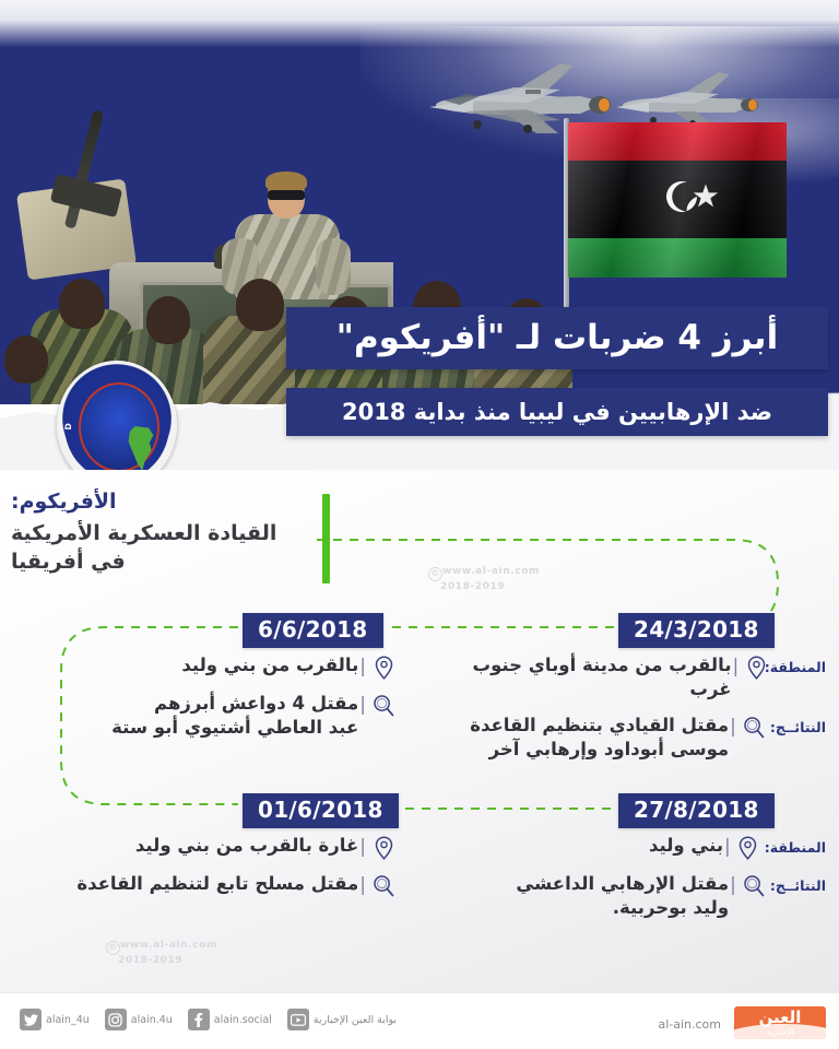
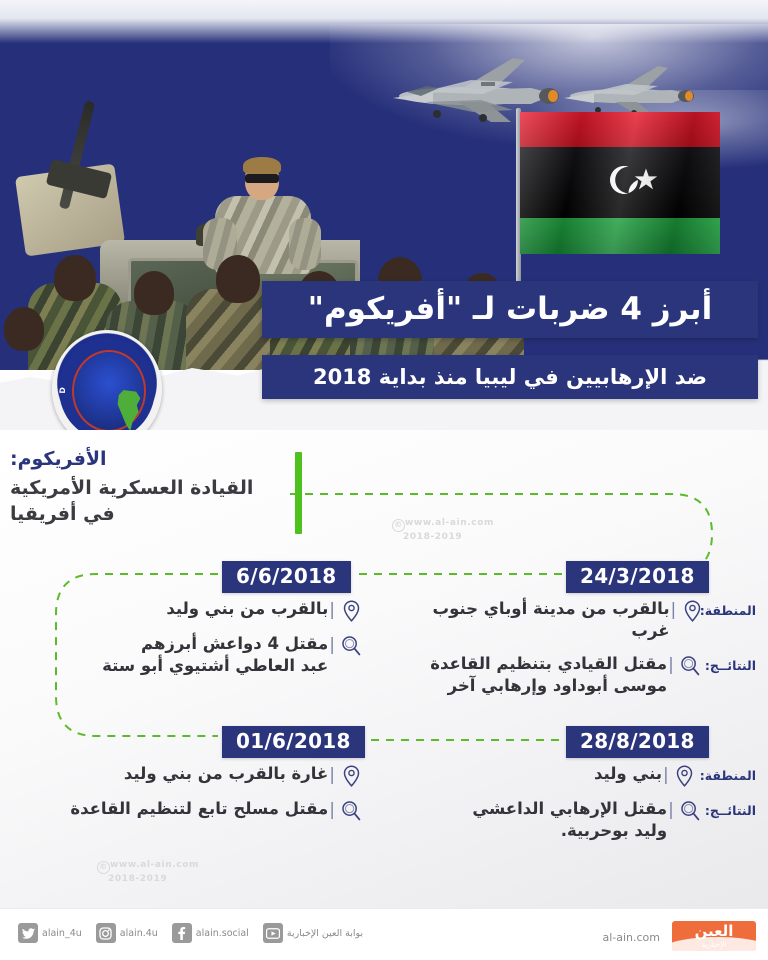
  أبرز 4 ضربات لـ "أفريكوم"
  ضد الإرهابيين في ليبيا منذ بداية 2018
  الأفريكوم:
  القيادة العسكرية الأمريكية
  في أفريقيا
  24/3/2018
  6/6/2018
- 27/8/2018
+ 28/8/2018
  01/6/2018
  المنطقة:
  |
  بالقرب من مدينة أوباي جنوب غرب
  النتائــج:
  |
  مقتل القيادي بتنظيم القاعدة
  موسى أبوداود وإرهابي آخر
  |
  بالقرب من بني وليد
  |
  مقتل 4 دواعش أبرزهم
  عبد العاطي أشتيوي أبو ستة
  المنطقة:
  |
  بني وليد
  النتائــج:
  |
  مقتل الإرهابي الداعشي
  وليد بوحربية.
  |
  غارة بالقرب من بني وليد
  |
  مقتل مسلح تابع لتنظيم القاعدة
  © www.al-ain.com
  2018-2019
  www.al-ain.com
  2018-2019
  alain_4u
  alain.4u
  alain.social
  بوابة العين الإخبارية
  al-ain.com
  العين
